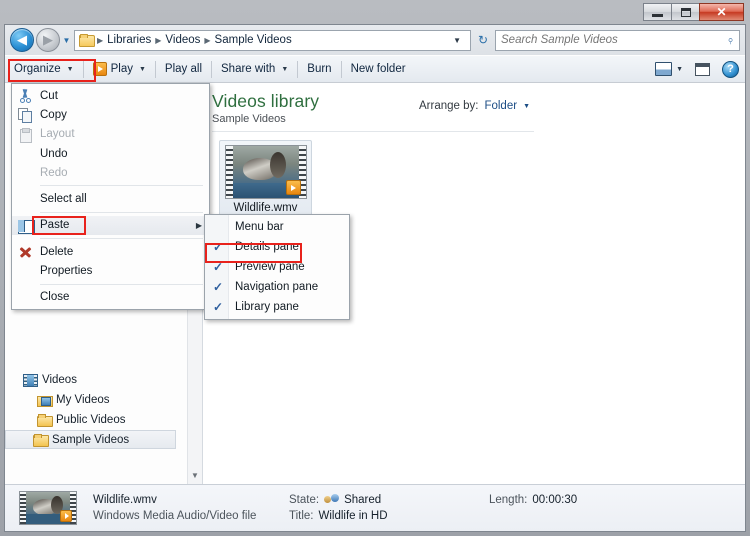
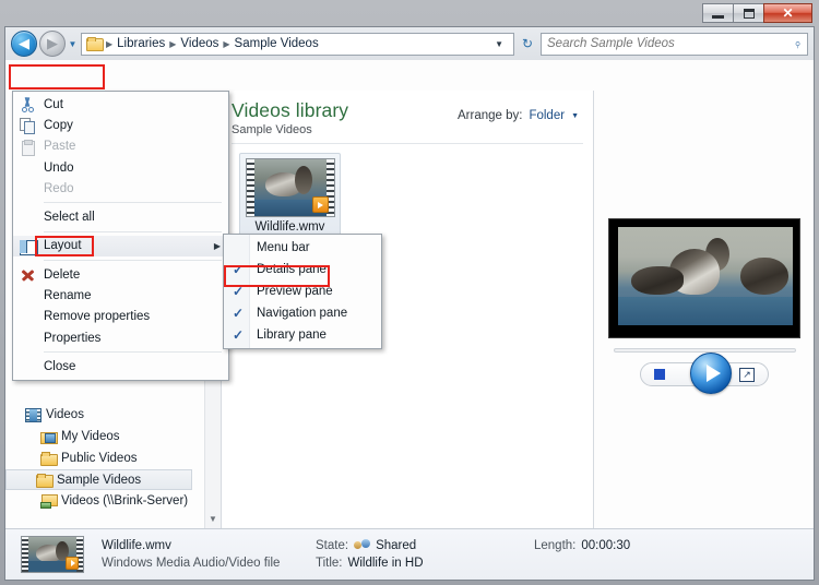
  ✕
  ◀
  ▶
  ▼
  ▶
  Libraries
  ▶
  Videos
  ▶
  Sample Videos
  ▼
  ↻
  Search Sample Videos
- Organize
- Play
- Play all
- Share with
- Burn
- New folder
- ?
  Videos
  My Videos
  Public Videos
  Sample Videos
+ Videos (\\Brink-Server)
  ▼
  Videos library
  Sample Videos
  Arrange by:
  Folder
  Wildlife.wmv
+ ↗
  Wildlife.wmv
  Windows Media Audio/Video file
  State:
  Shared
  Title:
  Wildlife in HD
  Length:
  00:00:30
  Cut
  Copy
- Layout
+ Paste
  Undo
  Redo
  Select all
- Paste
+ Layout
  ▶
  Delete
+ Rename
+ Remove properties
  Properties
  Close
  Menu bar
  ✓
  Details pane
  ✓
  Preview pane
  ✓
  Navigation pane
  ✓
  Library pane
